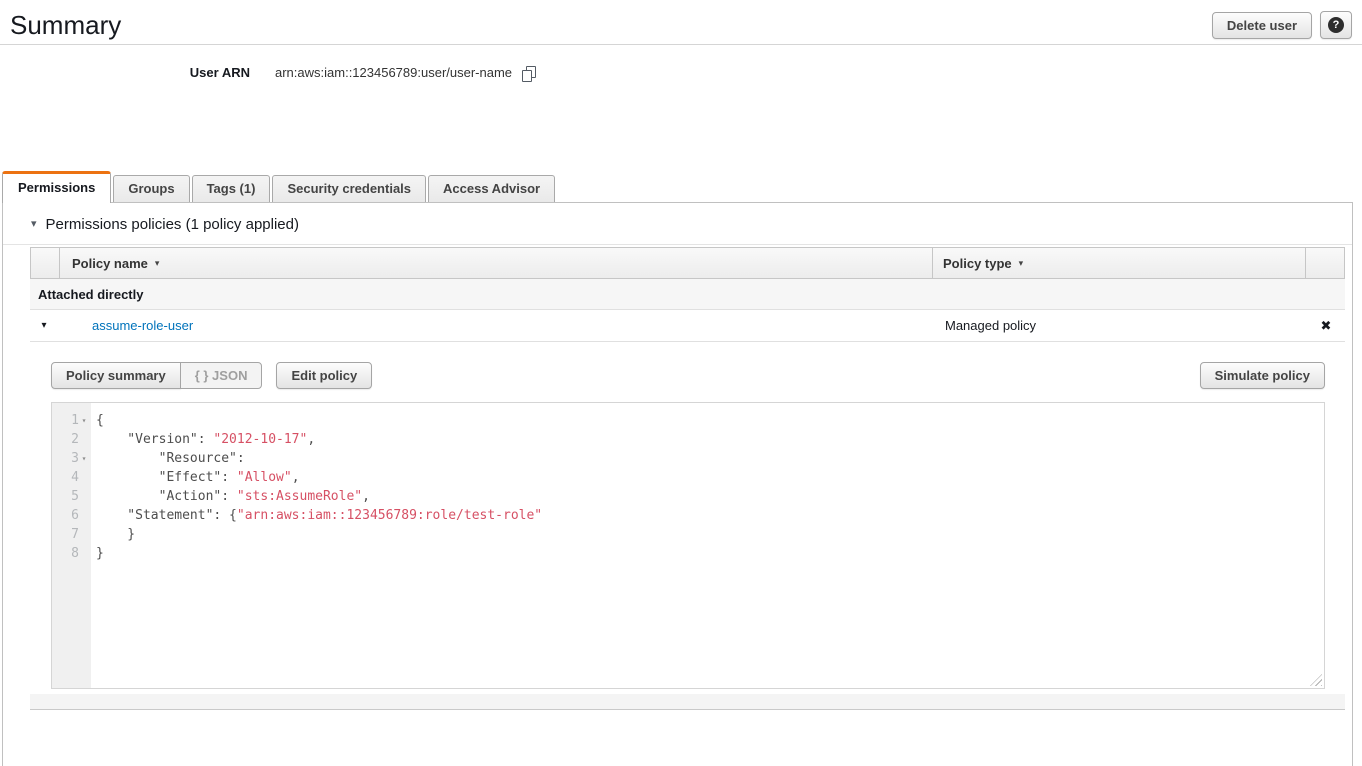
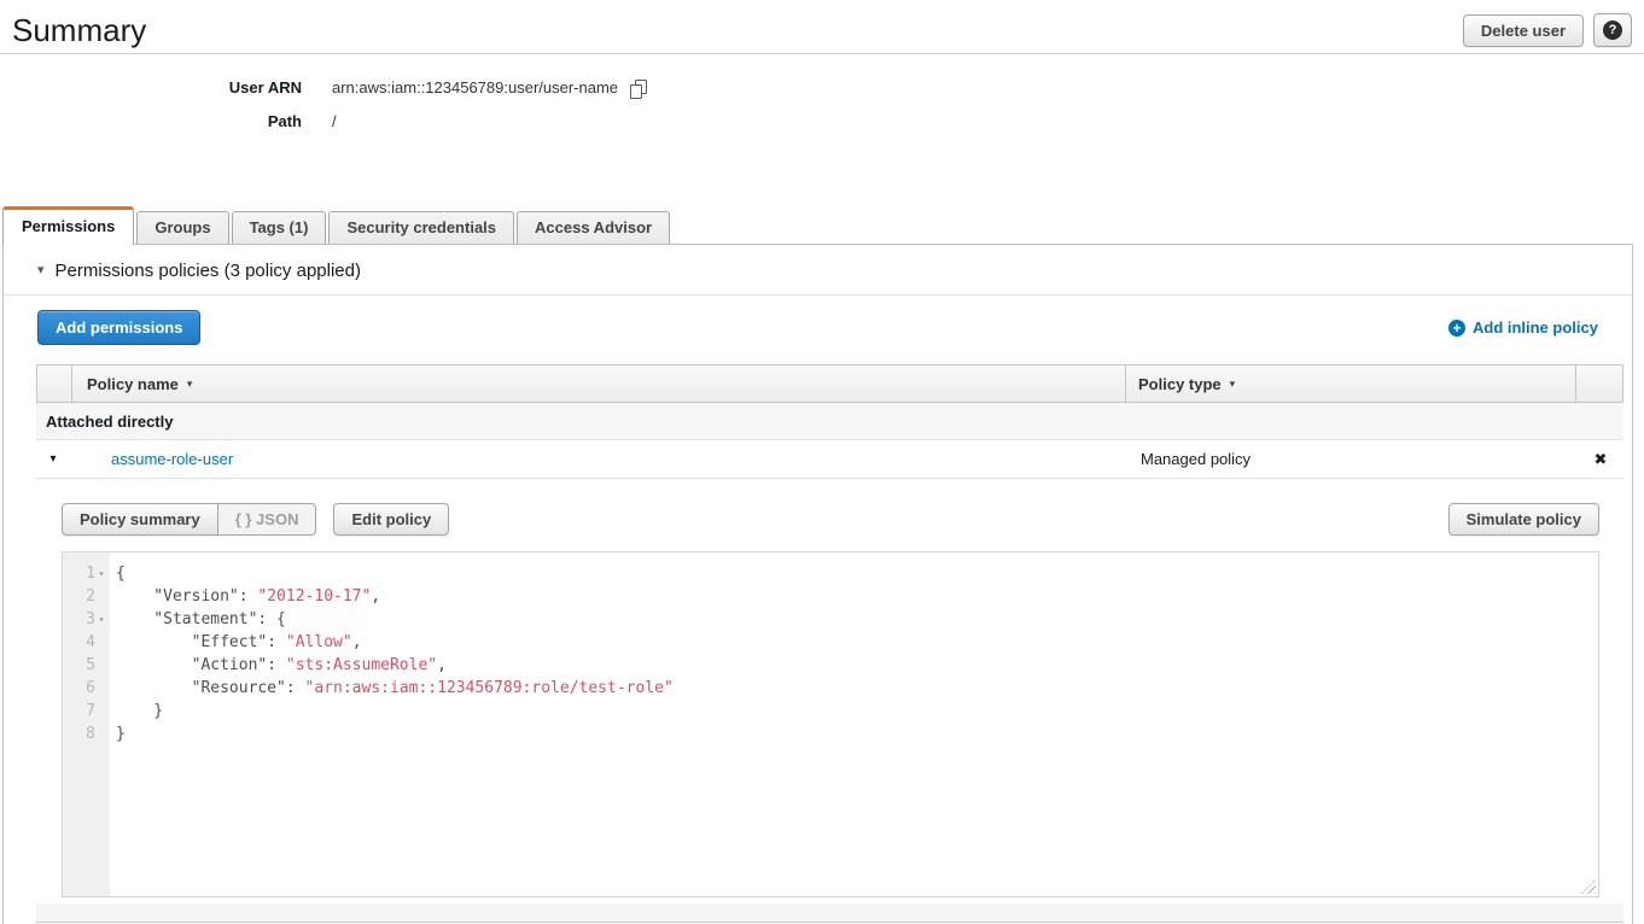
  Summary
  Delete user
  ?
  User ARN
  arn:aws:iam::123456789:user/user-name
+ Path
+ /
  Permissions
  Groups
  Tags (1)
  Security credentials
  Access Advisor
  ▾
- Permissions policies (1 policy applied)
+ Permissions policies (3 policy applied)
+ Add permissions
+ +
+ Add inline policy
  Policy name
  ▾
  Policy type
  ▾
  Attached directly
  ▾
  assume-role-user
  Managed policy
  ✖
  Policy summary
  { } JSON
  Edit policy
  Simulate policy
  1
  ▾
  2
  3
  ▾
  4
  5
  6
  7
  8
  {
  "Version": "2012-10-17",
- "Resource":
+ "Statement": {
  "Effect": "Allow",
  "Action": "sts:AssumeRole",
- "Statement": {"arn:aws:iam::123456789:role/test-role"
+ "Resource": "arn:aws:iam::123456789:role/test-role"
  }
  }
